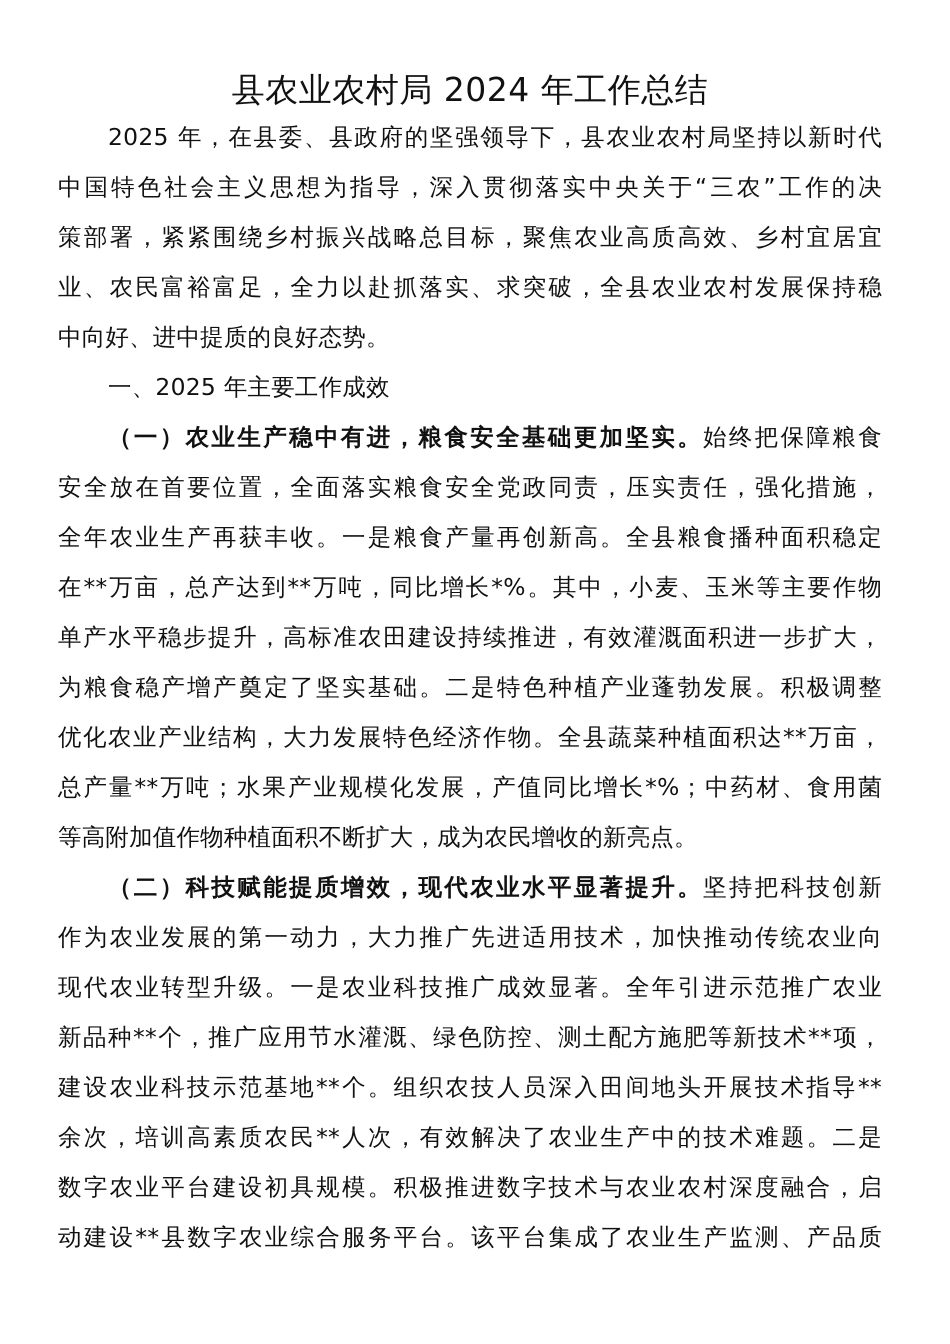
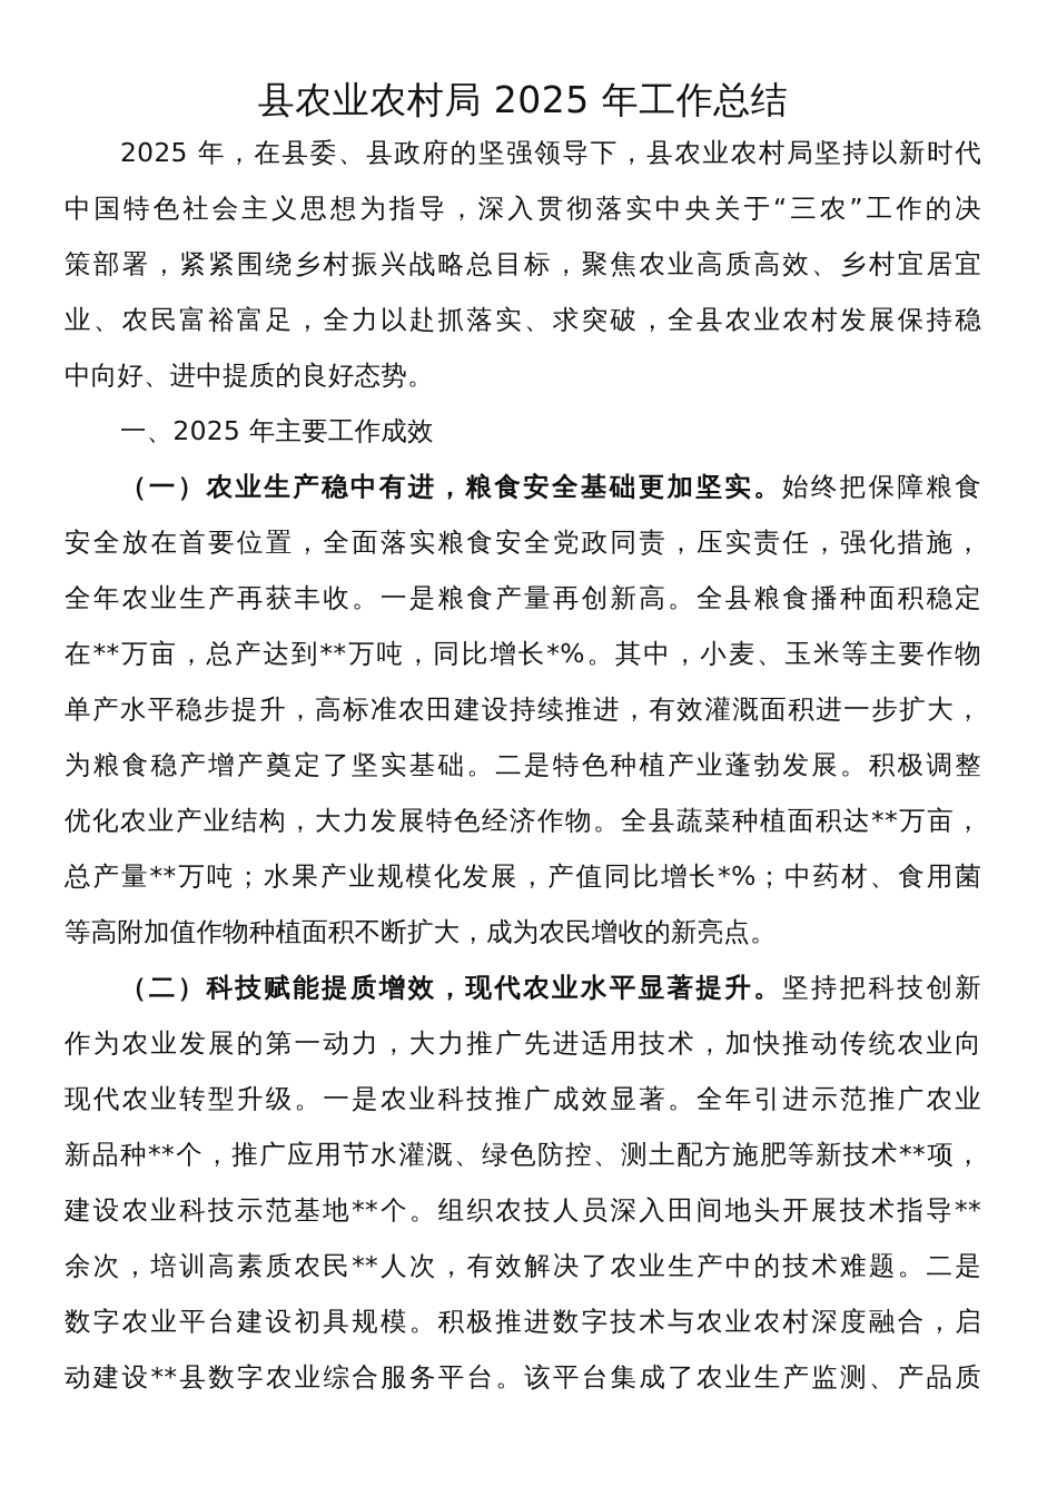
- 县农业农村局 2024 年工作总结
+ 县农业农村局 2025 年工作总结
  2025 年，在县委、县政府的坚强领导下，县农业农村局坚持以新时代
  中国特色社会主义思想为指导，深入贯彻落实中央关于“三农”工作的决
  策部署，紧紧围绕乡村振兴战略总目标，聚焦农业高质高效、乡村宜居宜
  业、农民富裕富足，全力以赴抓落实、求突破，全县农业农村发展保持稳
  中向好、进中提质的良好态势。
  一、2025 年主要工作成效
  （一）农业生产稳中有进，粮食安全基础更加坚实。始终把保障粮食
  安全放在首要位置，全面落实粮食安全党政同责，压实责任，强化措施，
  全年农业生产再获丰收。一是粮食产量再创新高。全县粮食播种面积稳定
  在**万亩，总产达到**万吨，同比增长*%。其中，小麦、玉米等主要作物
  单产水平稳步提升，高标准农田建设持续推进，有效灌溉面积进一步扩大，
  为粮食稳产增产奠定了坚实基础。二是特色种植产业蓬勃发展。积极调整
  优化农业产业结构，大力发展特色经济作物。全县蔬菜种植面积达**万亩，
  总产量**万吨；水果产业规模化发展，产值同比增长*%；中药材、食用菌
  等高附加值作物种植面积不断扩大，成为农民增收的新亮点。
  （二）科技赋能提质增效，现代农业水平显著提升。坚持把科技创新
  作为农业发展的第一动力，大力推广先进适用技术，加快推动传统农业向
  现代农业转型升级。一是农业科技推广成效显著。全年引进示范推广农业
  新品种**个，推广应用节水灌溉、绿色防控、测土配方施肥等新技术**项，
  建设农业科技示范基地**个。组织农技人员深入田间地头开展技术指导**
  余次，培训高素质农民**人次，有效解决了农业生产中的技术难题。二是
  数字农业平台建设初具规模。积极推进数字技术与农业农村深度融合，启
  动建设**县数字农业综合服务平台。该平台集成了农业生产监测、产品质
